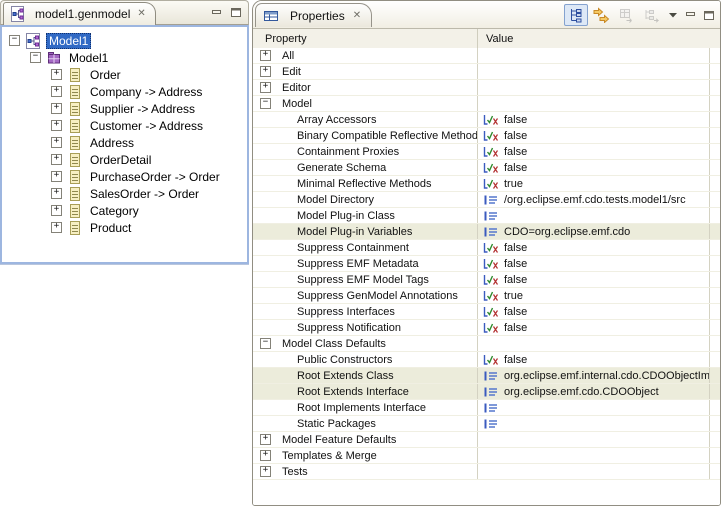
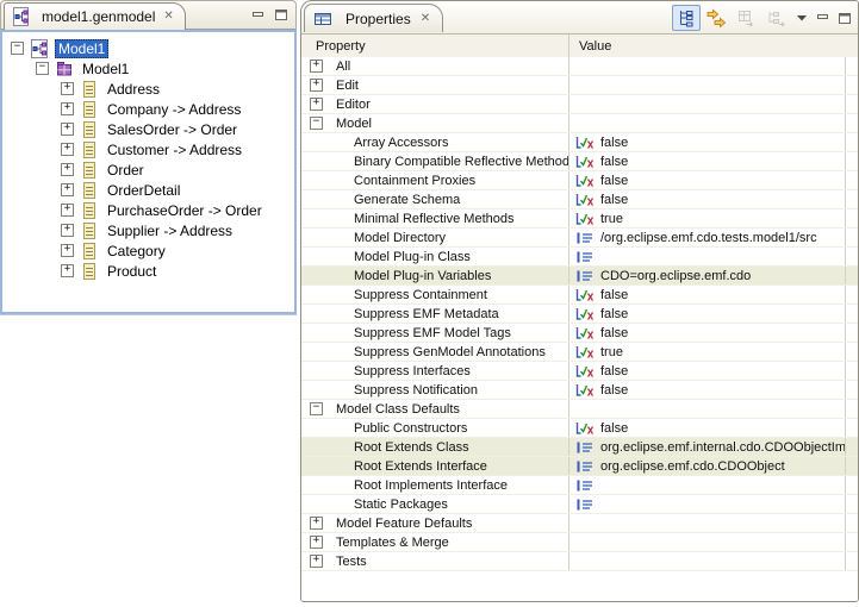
  model1.genmodel
  ✕
  −
  Model1
  −
  Model1
  +
- Order
+ Address
  +
  Company -> Address
  +
- Supplier -> Address
+ SalesOrder -> Order
  +
  Customer -> Address
  +
- Address
+ Order
  +
  OrderDetail
  +
  PurchaseOrder -> Order
  +
- SalesOrder -> Order
+ Supplier -> Address
  +
  Category
  +
  Product
  Properties
  ✕
  Property
  Value
  +
  All
  +
  Edit
  +
  Editor
  −
  Model
  Array Accessors
  false
  Binary Compatible Reflective Method
  false
  Containment Proxies
  false
  Generate Schema
  false
  Minimal Reflective Methods
  true
  Model Directory
  /org.eclipse.emf.cdo.tests.model1/src
  Model Plug-in Class
  Model Plug-in Variables
  CDO=org.eclipse.emf.cdo
  Suppress Containment
  false
  Suppress EMF Metadata
  false
  Suppress EMF Model Tags
  false
  Suppress GenModel Annotations
  true
  Suppress Interfaces
  false
  Suppress Notification
  false
  −
  Model Class Defaults
  Public Constructors
  false
  Root Extends Class
  org.eclipse.emf.internal.cdo.CDOObjectIm
  Root Extends Interface
  org.eclipse.emf.cdo.CDOObject
  Root Implements Interface
  Static Packages
  +
  Model Feature Defaults
  +
  Templates & Merge
  +
  Tests
